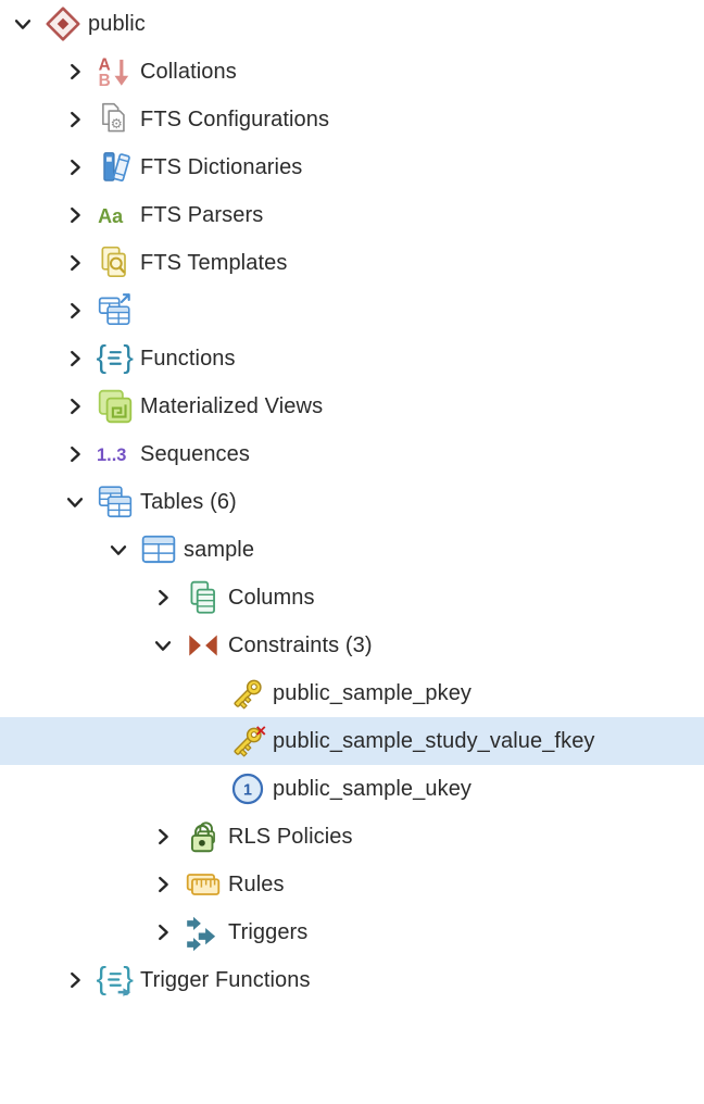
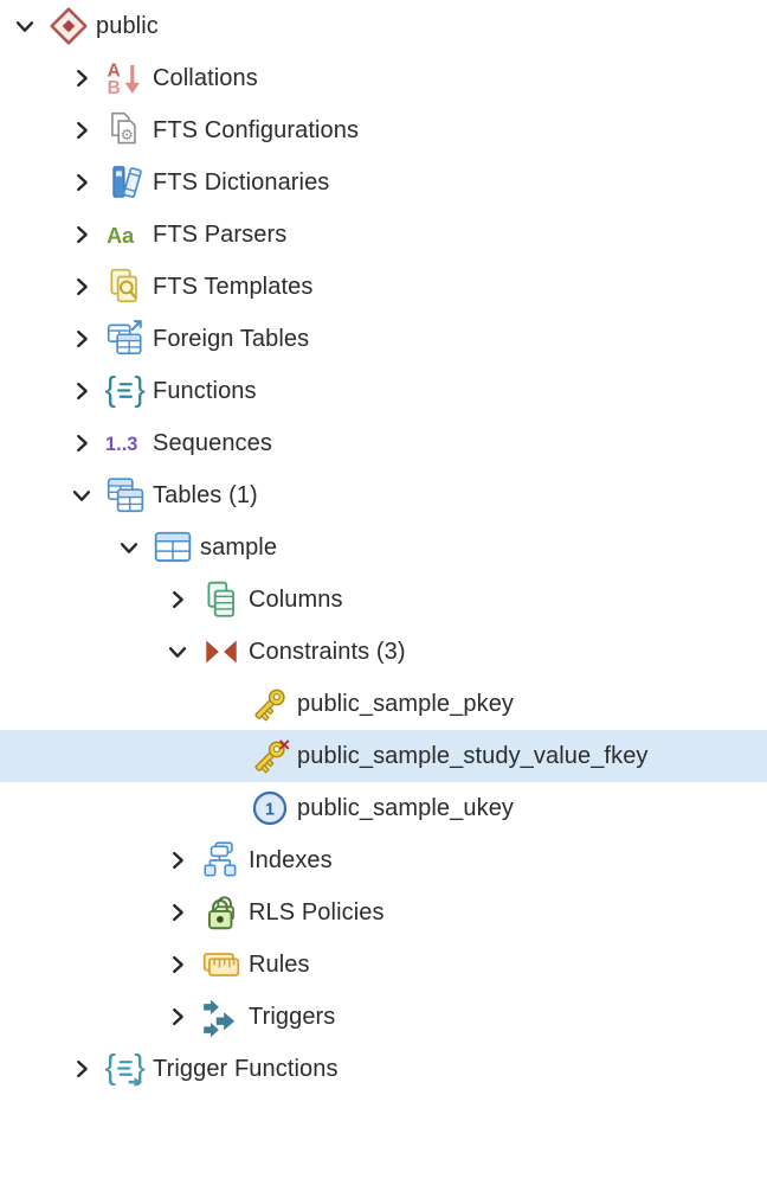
  public
  A
  B
  Collations
  ⚙
  FTS Configurations
  FTS Dictionaries
  Aa
  FTS Parsers
  FTS Templates
+ Foreign Tables
  {
  }
  Functions
- Materialized Views
  1..3
  Sequences
- Tables (6)
+ Tables (1)
  sample
  Columns
  Constraints (3)
  public_sample_pkey
  ×
  public_sample_study_value_fkey
  1
  public_sample_ukey
+ Indexes
  RLS Policies
  Rules
  Triggers
  {
  }
  Trigger Functions
